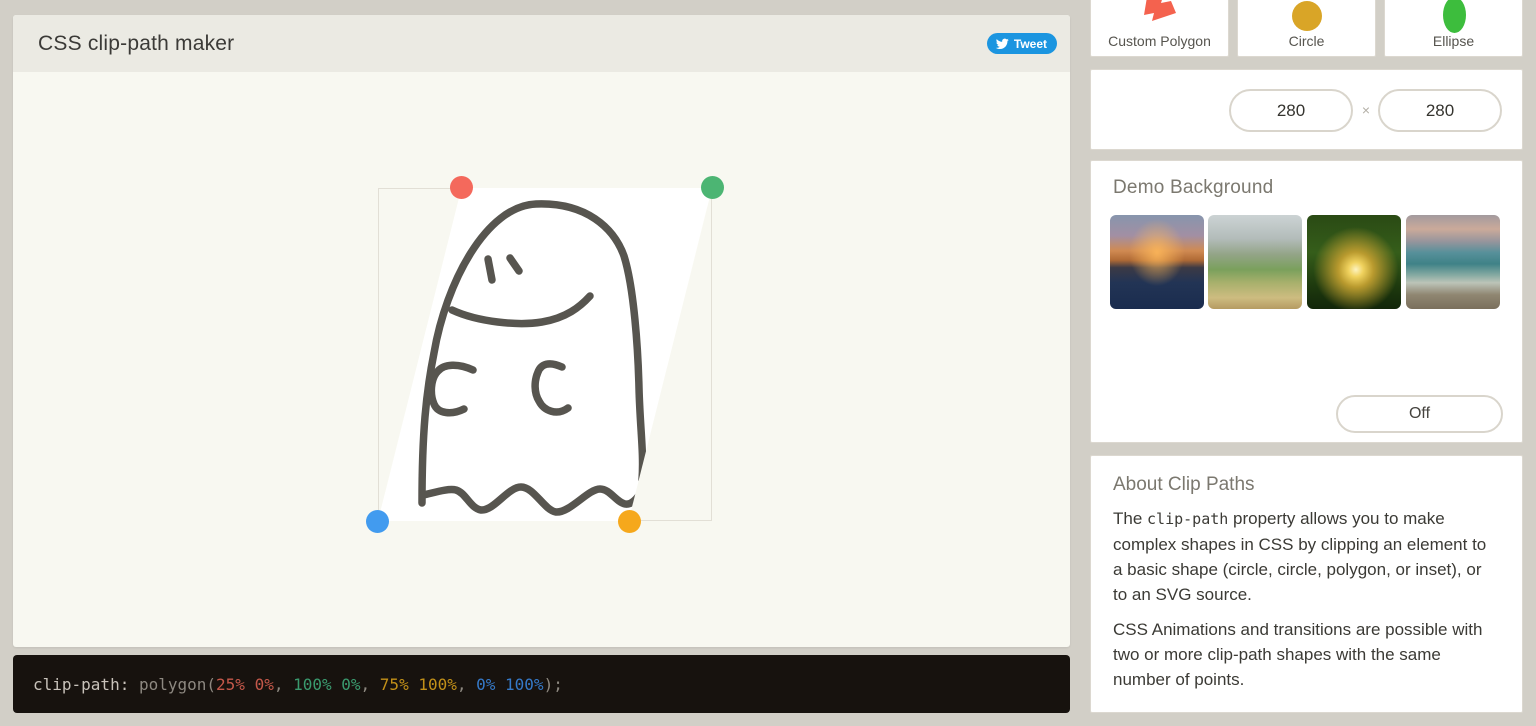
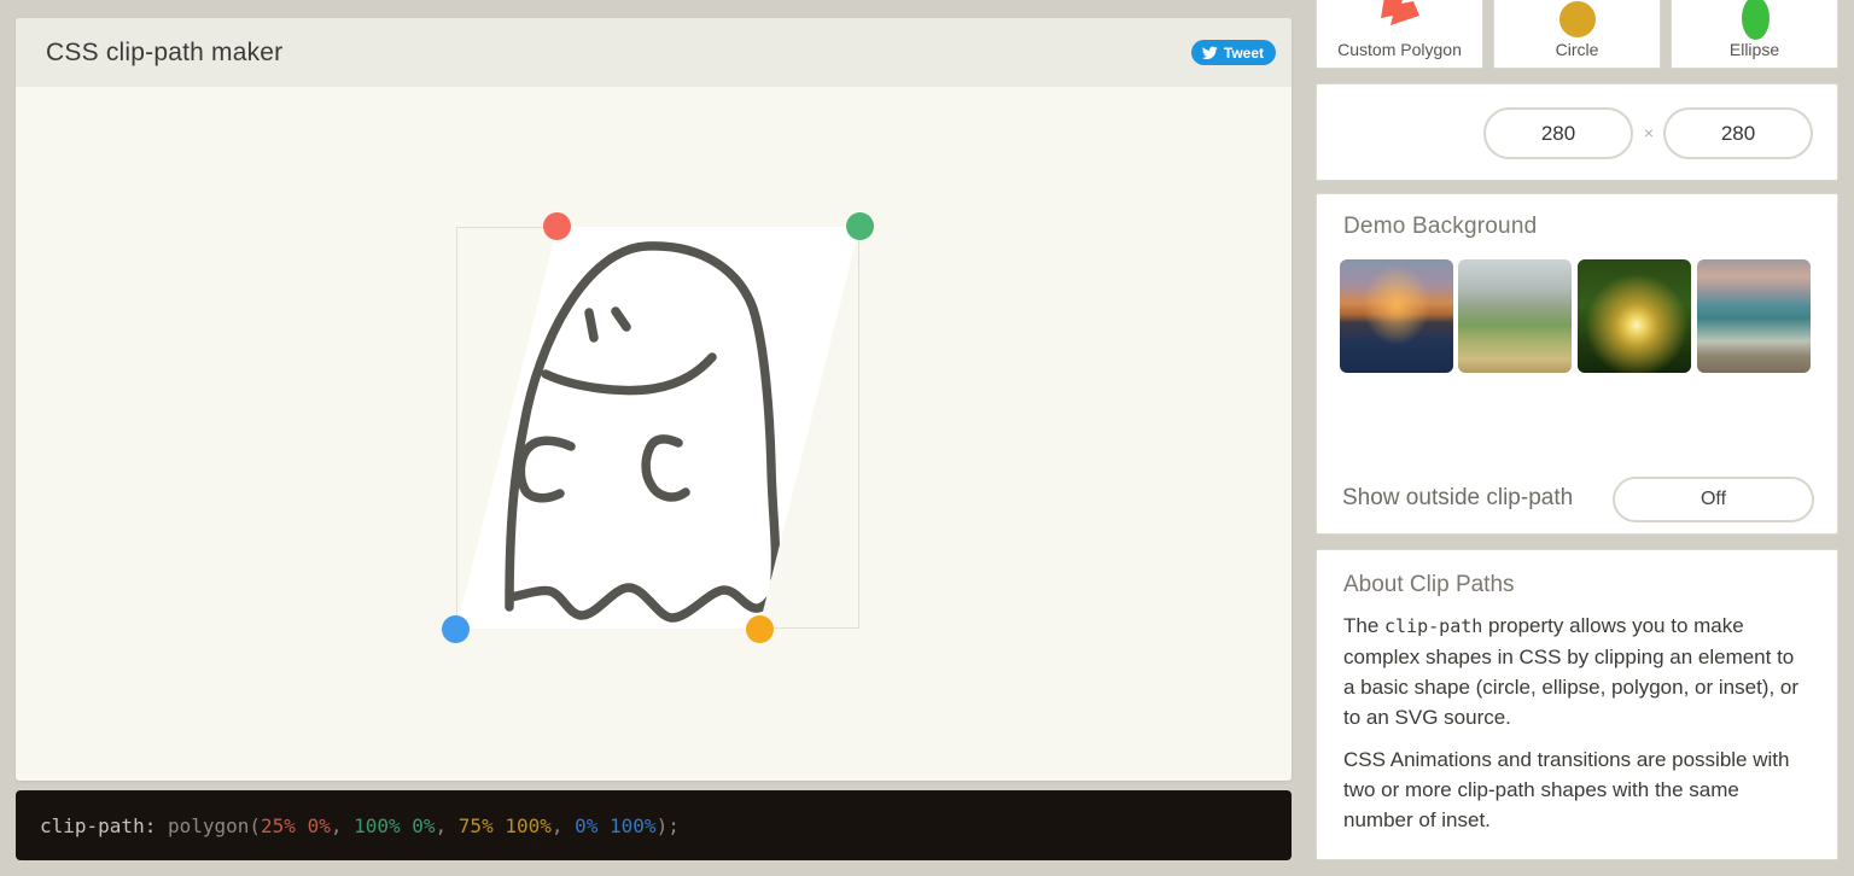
  CSS clip-path maker
  Tweet
  clip-path: polygon(25% 0%, 100% 0%, 75% 100%, 0% 100%);
  Custom Polygon
  Circle
  Ellipse
  280
  ×
  280
  Demo Background
+ Show outside clip-path
  Off
  About Clip Paths
- The clip-path property allows you to make complex shapes in CSS by clipping an element to a basic shape (circle, circle, polygon, or inset), or to an SVG source.
+ The clip-path property allows you to make complex shapes in CSS by clipping an element to a basic shape (circle, ellipse, polygon, or inset), or to an SVG source.
- CSS Animations and transitions are possible with two or more clip-path shapes with the same number of points.
+ CSS Animations and transitions are possible with two or more clip-path shapes with the same number of inset.
